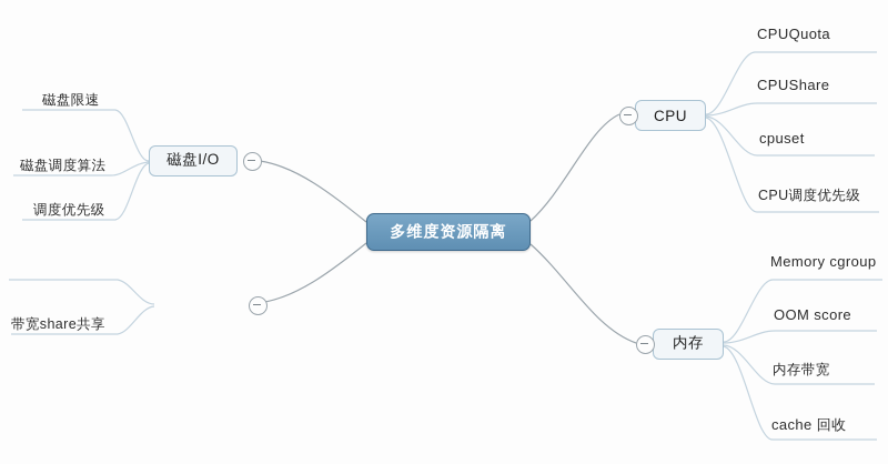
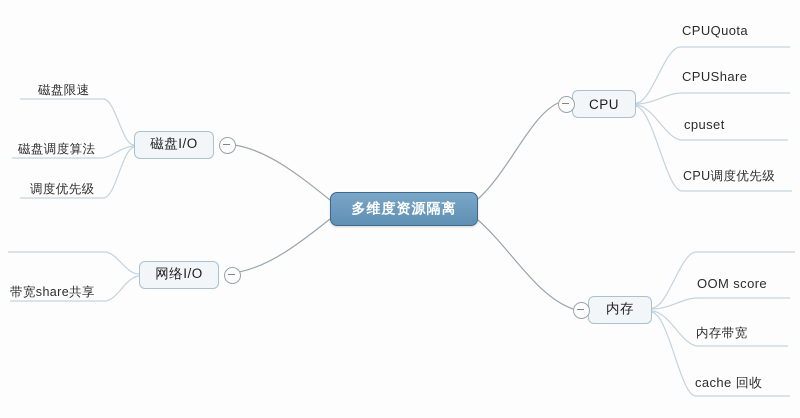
  多维度资源隔离
  磁盘I/O
+ 网络I/O
  CPU
  内存
  磁盘限速
  磁盘调度算法
  调度优先级
  带宽share共享
  CPUQuota
  CPUShare
  cpuset
  CPU调度优先级
- Memory cgroup
  OOM score
  内存带宽
  cache 回收
